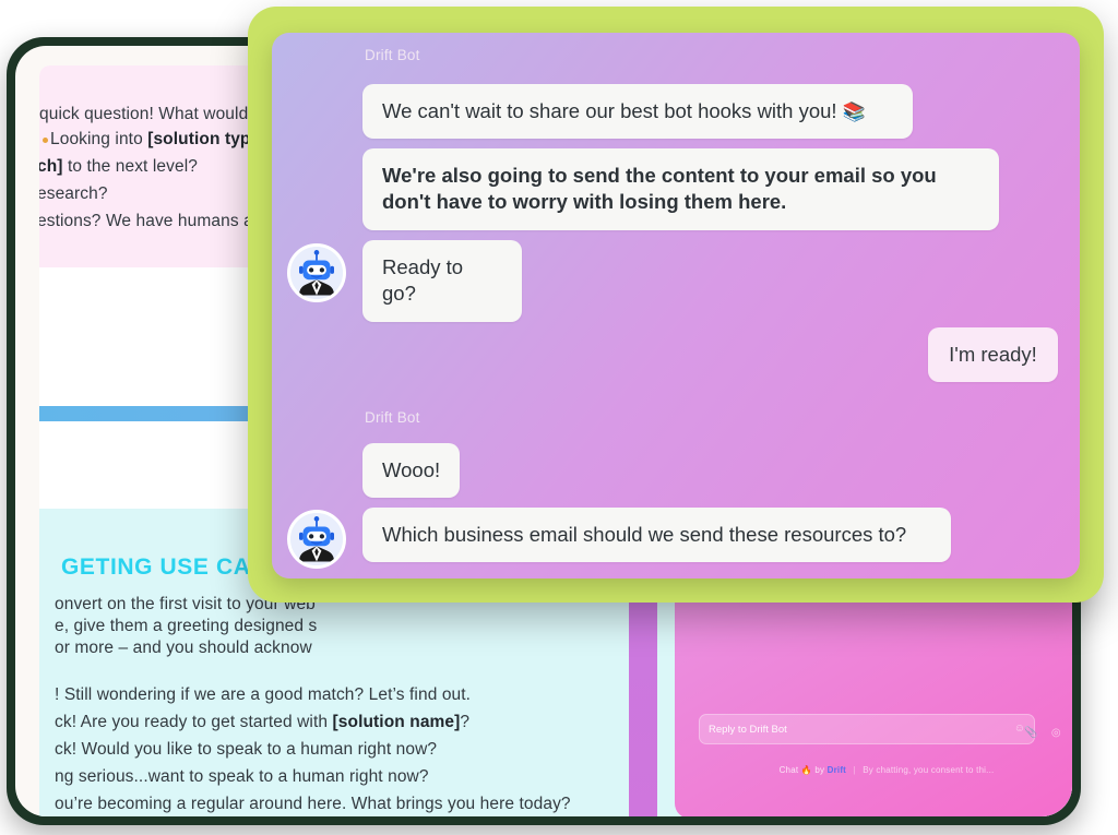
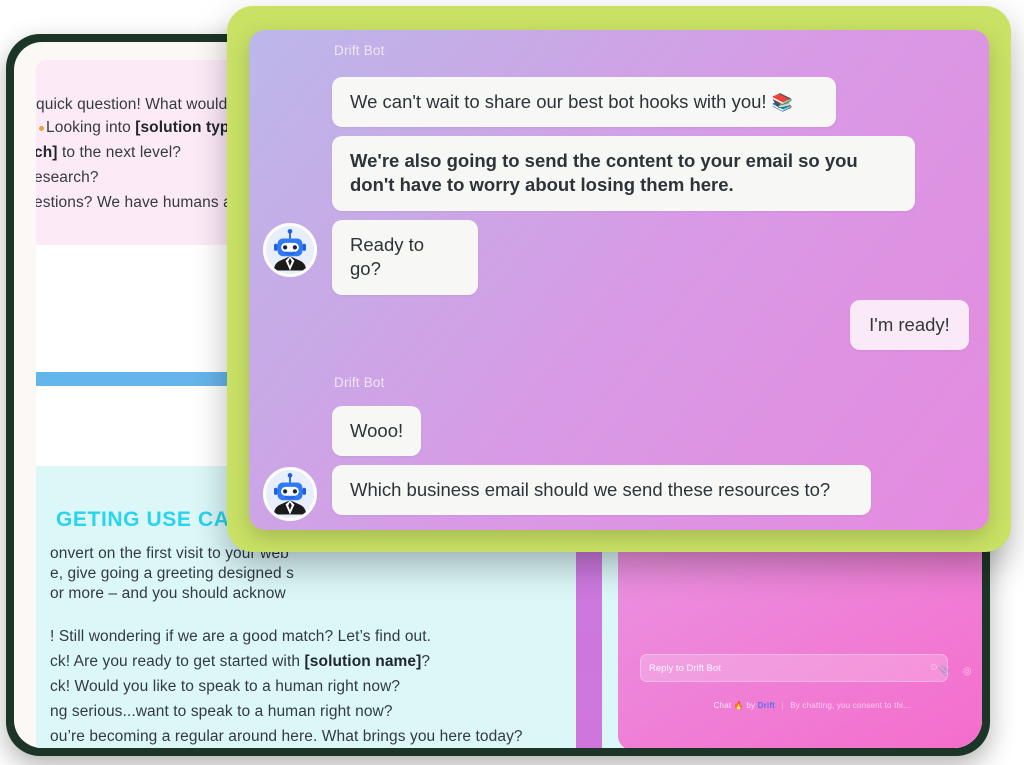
  quick question! What would
  Looking into [solution typ
  ch] to the next level?
  esearch?
  estions? We have humans
  GETING USE CA
  onvert on the first visit to your web
- e, give them a greeting designed s
+ e, give going a greeting designed s
  or more – and you should acknow
  ! Still wondering if we are a good match? Let’s find out.
  ck! Are you ready to get started with [solution name]?
  ck! Would you like to speak to a human right now?
  ng serious...want to speak to a human right now?
  ou’re becoming a regular around here. What brings you here today?
  Reply to Drift Bot
  ☺
  📎
  ◎
  Chat 🔥 by Drift | By chatting, you consent to thi...
  Drift Bot
  We can't wait to share our best bot hooks with you! 📚
- We're also going to send the content to your email so you don't have to worry with losing them here.
+ We're also going to send the content to your email so you don't have to worry about losing them here.
  Ready to go?
  I'm ready!
  Drift Bot
  Wooo!
  Which business email should we send these resources to?
